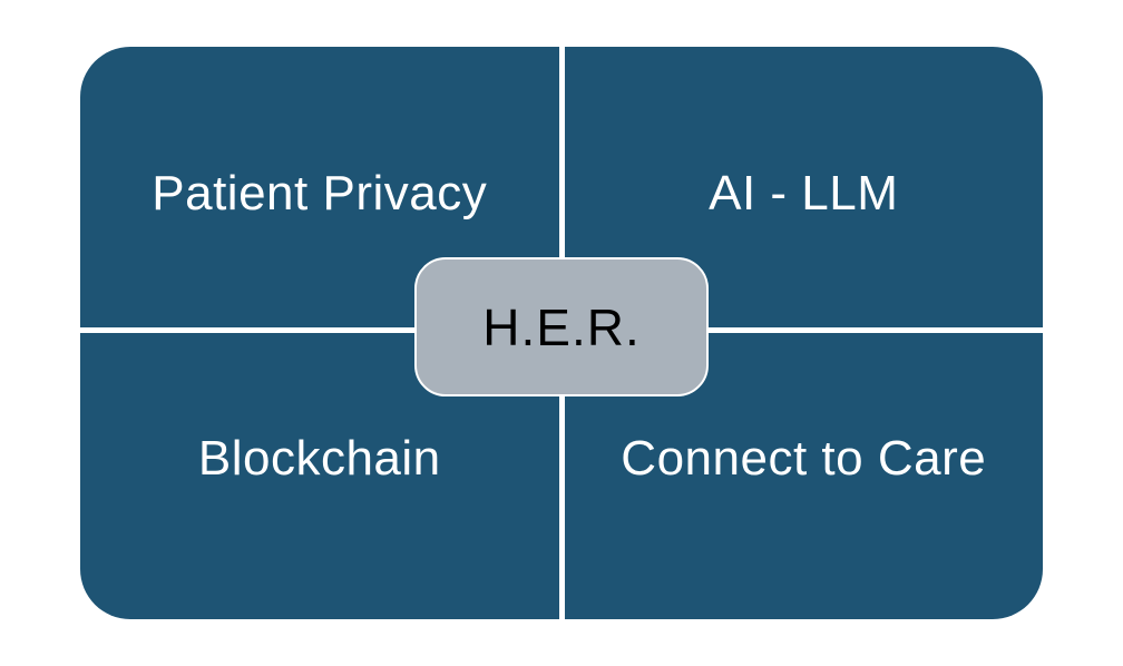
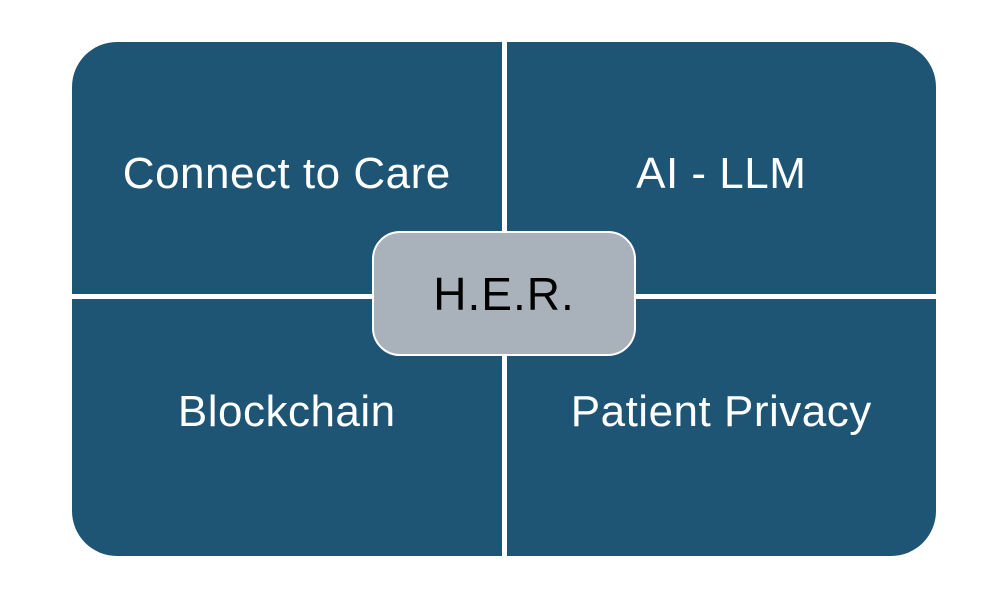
- Patient Privacy
+ Connect to Care
  AI - LLM
  Blockchain
- Connect to Care
+ Patient Privacy
  H.E.R.
